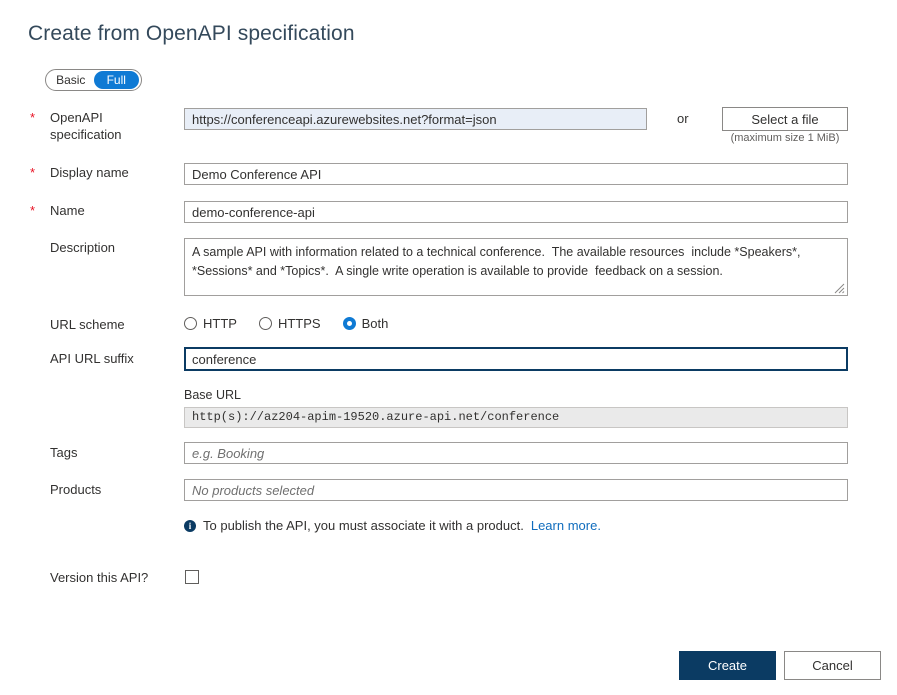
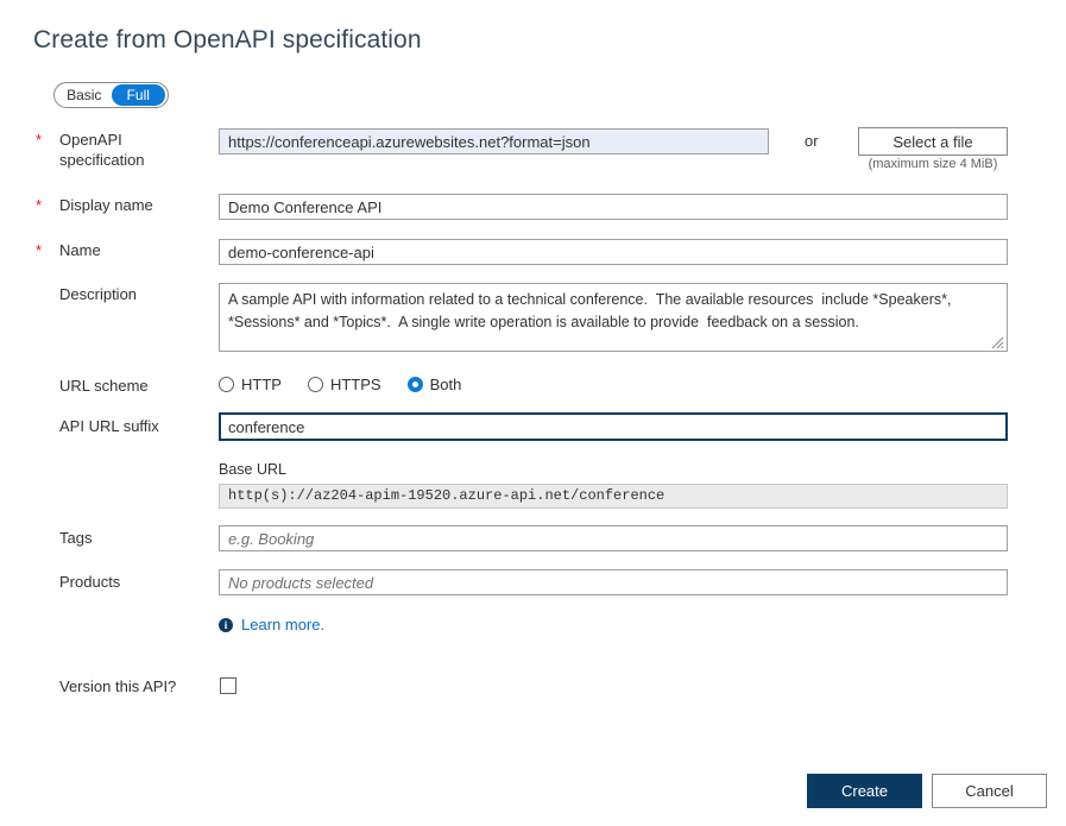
  Create from OpenAPI specification
  Basic
  Full
  *
  OpenAPI
  specification
  https://conferenceapi.azurewebsites.net?format=json
  or
  Select a file
- (maximum size 1 MiB)
+ (maximum size 4 MiB)
  *
  Display name
  Demo Conference API
  *
  Name
  demo-conference-api
  Description
  URL scheme
  HTTP
  HTTPS
  Both
  API URL suffix
  conference
  Base URL
  http(s)://az204-apim-19520.azure-api.net/conference
  Tags
  e.g. Booking
  Products
  No products selected
  i
- To publish the API, you must associate it with a product.
  Learn more.
  Version this API?
  Create
  Cancel
